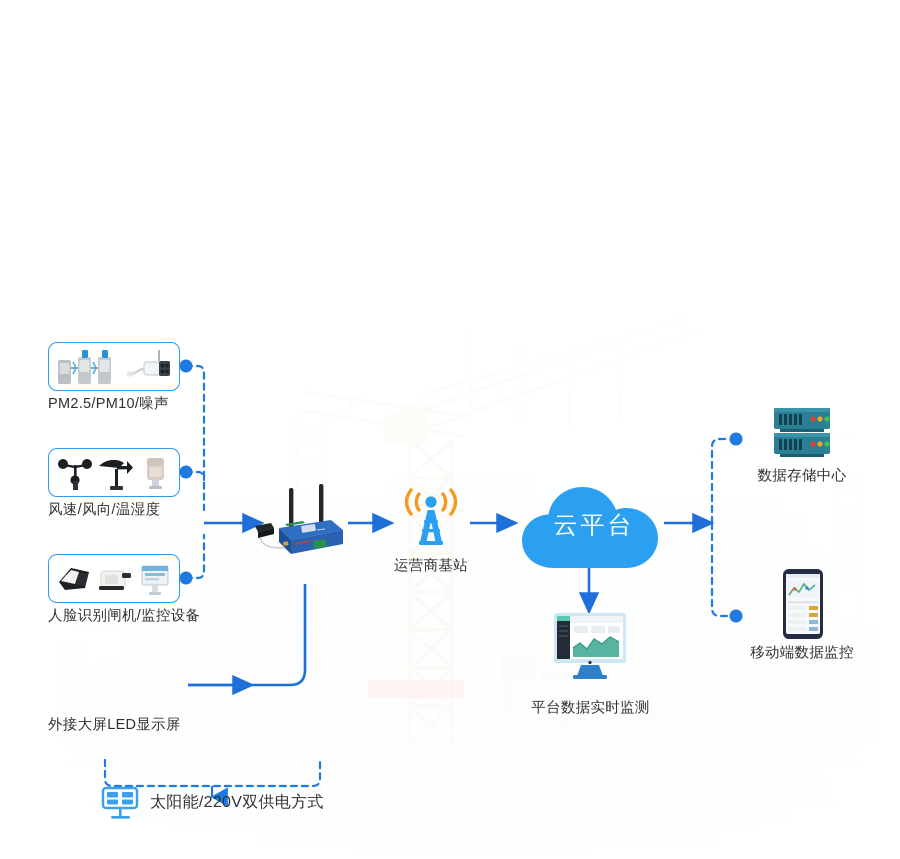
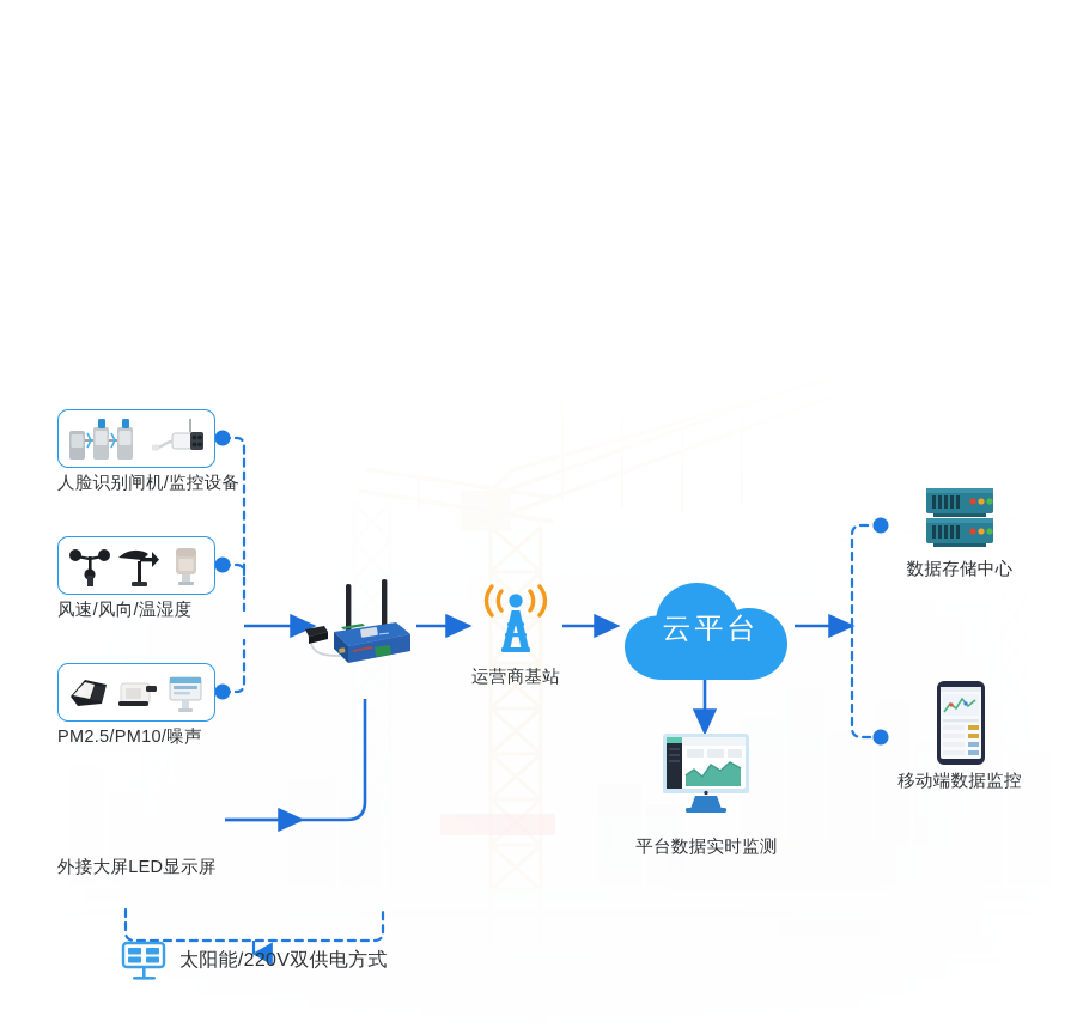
- PM2.5/PM10/噪声
+ 人脸识别闸机/监控设备
  风速/风向/温湿度
- 人脸识别闸机/监控设备
+ PM2.5/PM10/噪声
  外接大屏LED显示屏
  运营商基站
  云平台
  数据存储中心
  移动端数据监控
  平台数据实时监测
  太阳能/220V双供电方式
